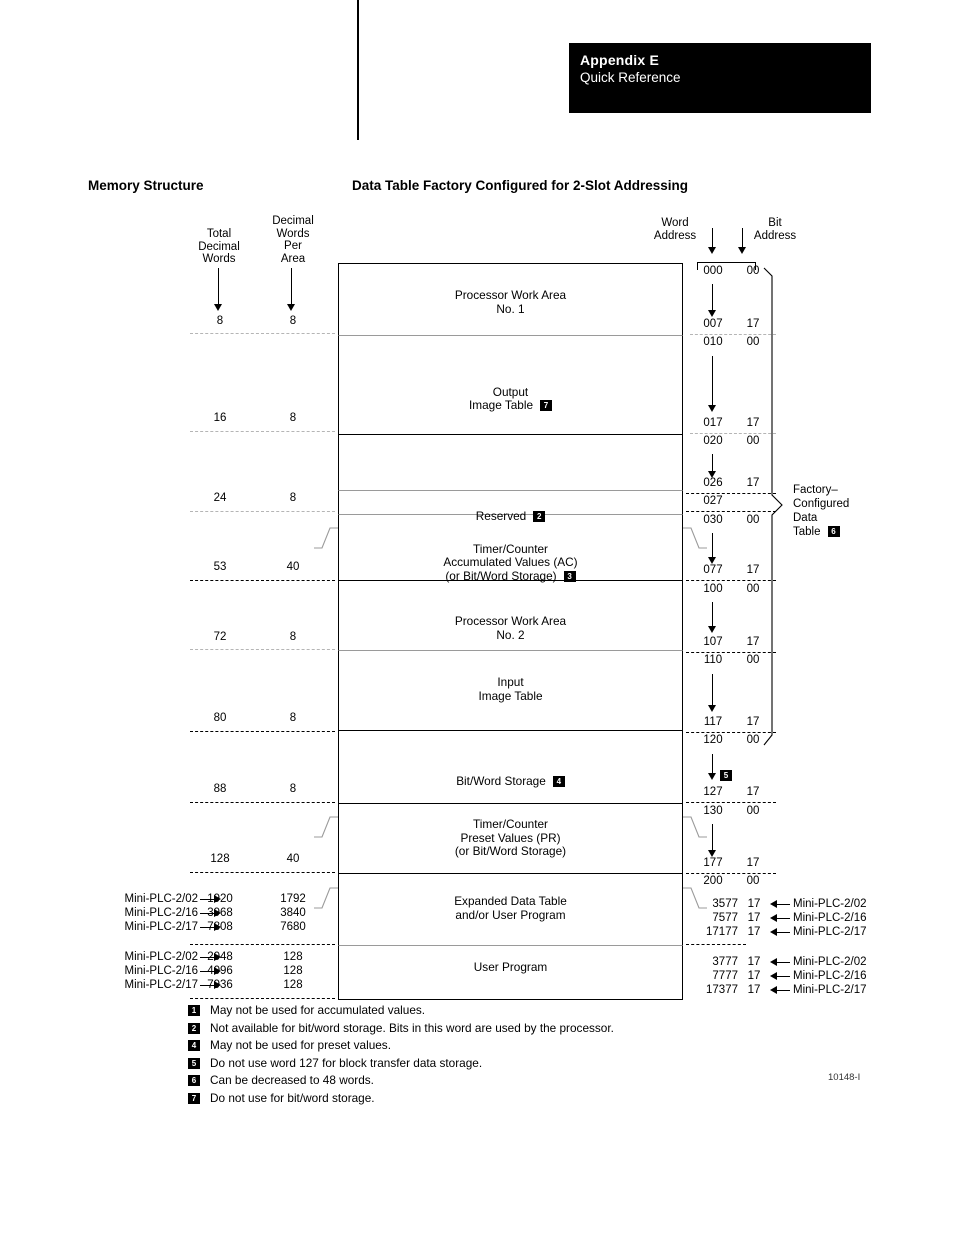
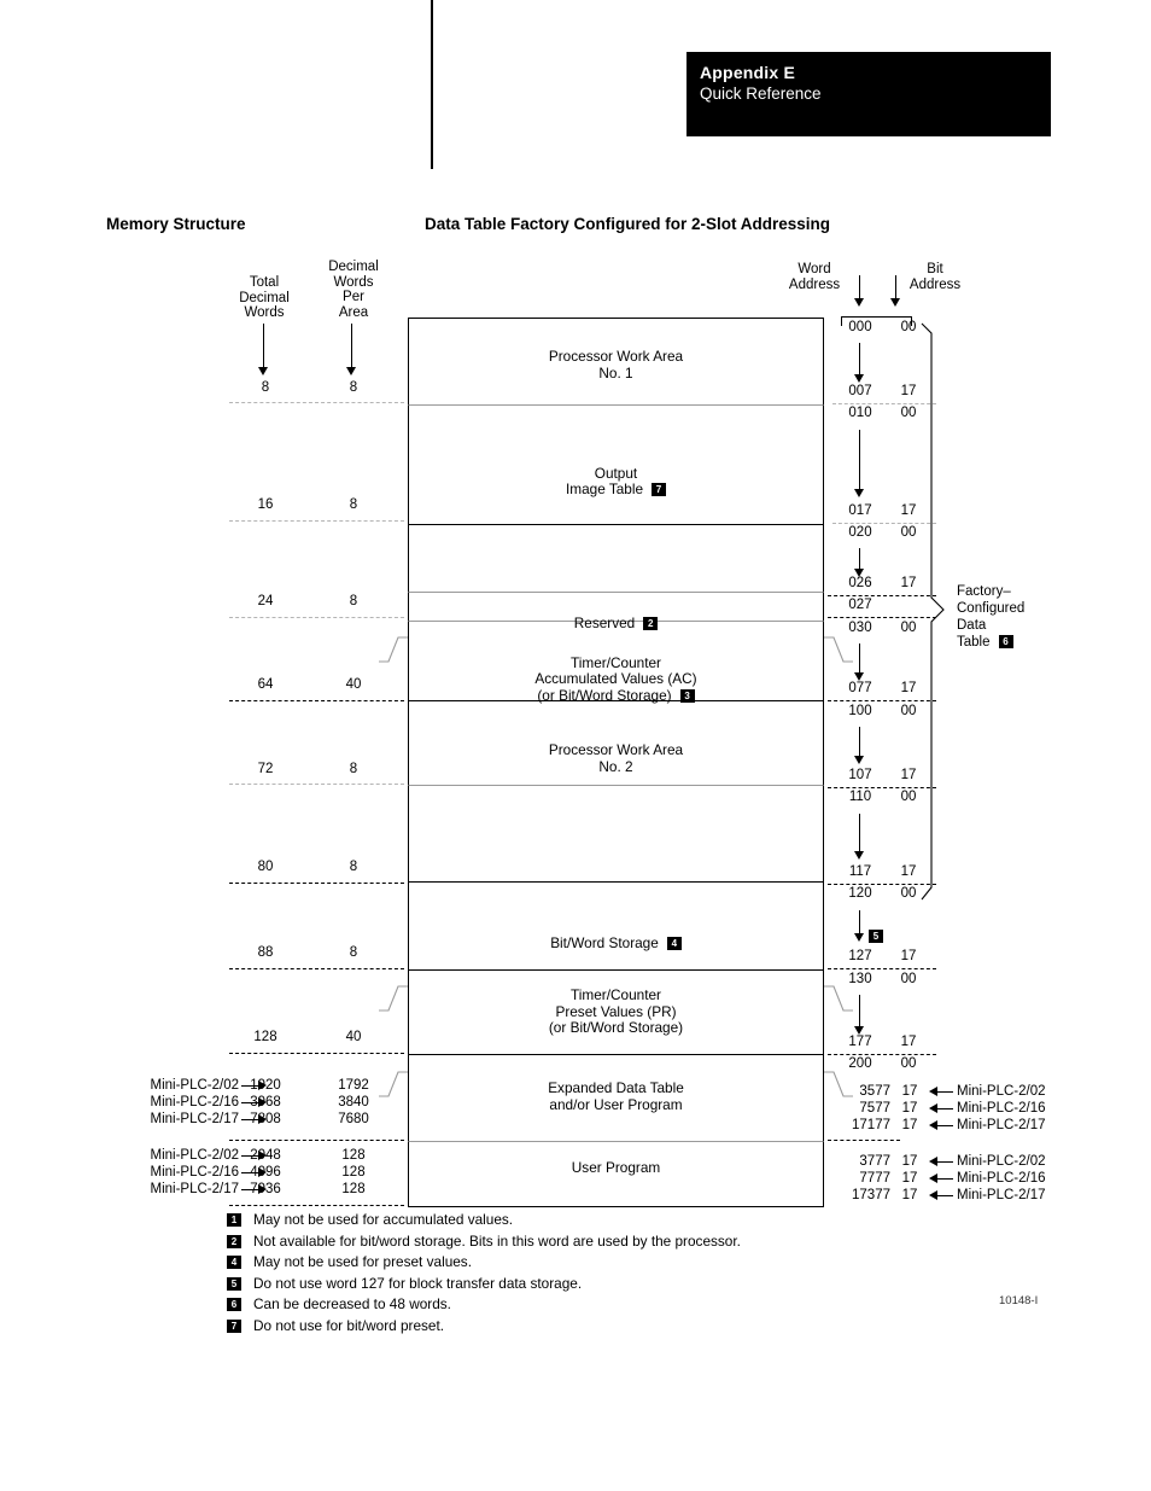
  Appendix E
  Quick Reference
  Memory Structure
  Data Table Factory Configured for 2-Slot Addressing
  Total
  Decimal
  Words
  Decimal
  Words
  Per
  Area
  Word
  Address
  Bit
  Address
  Processor Work Area
  No. 1
  Output
  Image Table 7
  Reserved 2
  Timer/Counter
  Accumulated Values (AC)
  (or Bit/Word Storage) 3
  Processor Work Area
  No. 2
- Input
- Image Table
  Bit/Word Storage 4
  Timer/Counter
  Preset Values (PR)
  (or Bit/Word Storage)
  Expanded Data Table
  and/or User Program
  User Program
  8
  8
  16
  8
  24
  8
- 53
+ 64
  40
  72
  8
  80
  8
  88
  8
  128
  40
  Mini-PLC-2/02
  1920
  1792
  Mini-PLC-2/16
  3968
  3840
  Mini-PLC-2/17
  7808
  7680
  Mini-PLC-2/02
  2048
  128
  Mini-PLC-2/16
  4096
  128
  Mini-PLC-2/17
  7936
  128
  000
  00
  007
  17
  010
  00
  017
  17
  020
  00
  026
  17
  027
  030
  00
  077
  17
  100
  00
  107
  17
  110
  00
  117
  17
  120
  00
  5
  127
  17
  130
  00
  177
  17
  200
  00
  3577
  17
  Mini-PLC-2/02
  7577
  17
  Mini-PLC-2/16
  17177
  17
  Mini-PLC-2/17
  3777
  17
  Mini-PLC-2/02
  7777
  17
  Mini-PLC-2/16
  17377
  17
  Mini-PLC-2/17
  Factory–
  Configured
  Data
  Table 6
  1
  May not be used for accumulated values.
  2
  Not available for bit/word storage. Bits in this word are used by the processor.
  4
  May not be used for preset values.
  5
  Do not use word 127 for block transfer data storage.
  6
  Can be decreased to 48 words.
  7
- Do not use for bit/word storage.
+ Do not use for bit/word preset.
  10148-I
